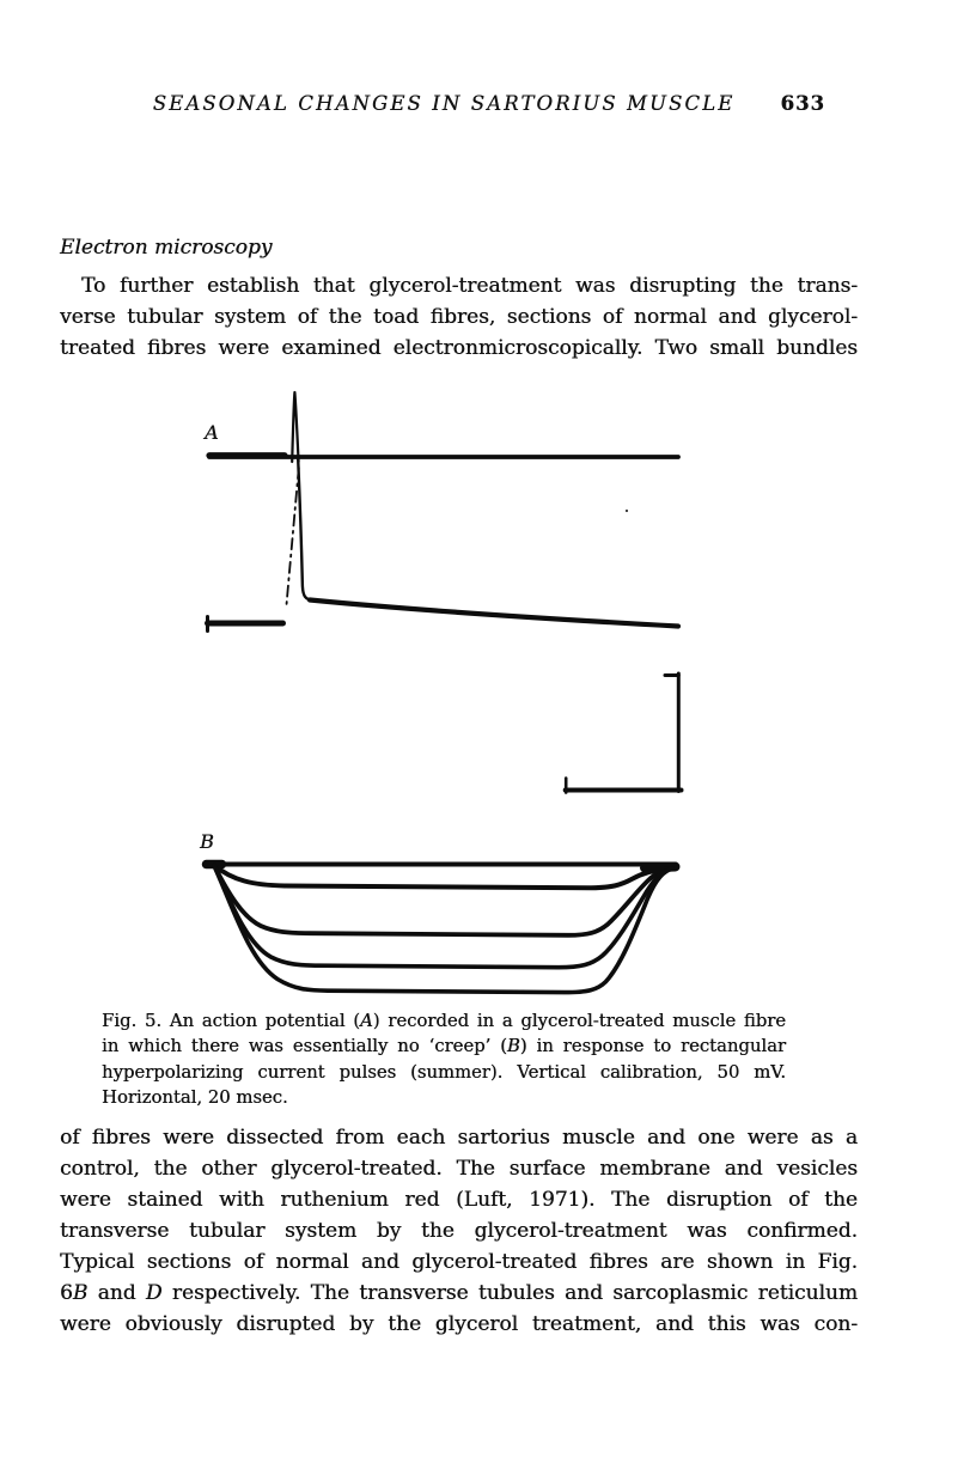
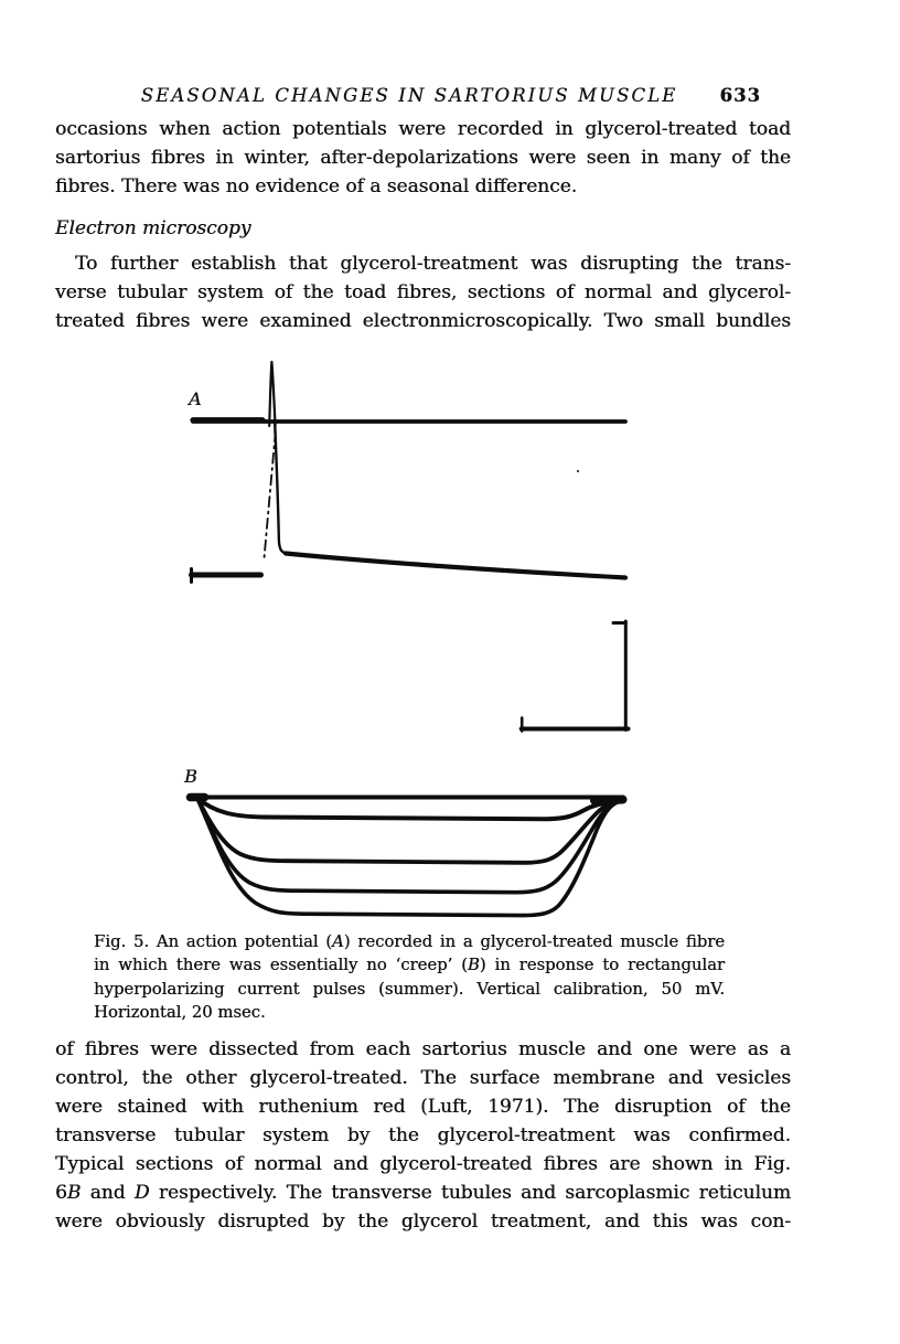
  SEASONAL CHANGES IN SARTORIUS MUSCLE
  633
+ occasions when action potentials were recorded in glycerol-treated toad
+ sartorius fibres in winter, after-depolarizations were seen in many of the
+ fibres. There was no evidence of a seasonal difference.
  Electron microscopy
  To further establish that glycerol-treatment was disrupting the trans-
  verse tubular system of the toad fibres, sections of normal and glycerol-
  treated fibres were examined electronmicroscopically. Two small bundles
  A
  B
  Fig. 5. An action potential (A) recorded in a glycerol-treated muscle fibre
  in which there was essentially no ‘creep’ (B) in response to rectangular
  hyperpolarizing current pulses (summer). Vertical calibration, 50 mV.
  Horizontal, 20 msec.
  of fibres were dissected from each sartorius muscle and one were as a
  control, the other glycerol-treated. The surface membrane and vesicles
  were stained with ruthenium red (Luft, 1971). The disruption of the
  transverse tubular system by the glycerol-treatment was confirmed.
  Typical sections of normal and glycerol-treated fibres are shown in Fig.
  6B and D respectively. The transverse tubules and sarcoplasmic reticulum
  were obviously disrupted by the glycerol treatment, and this was con-
